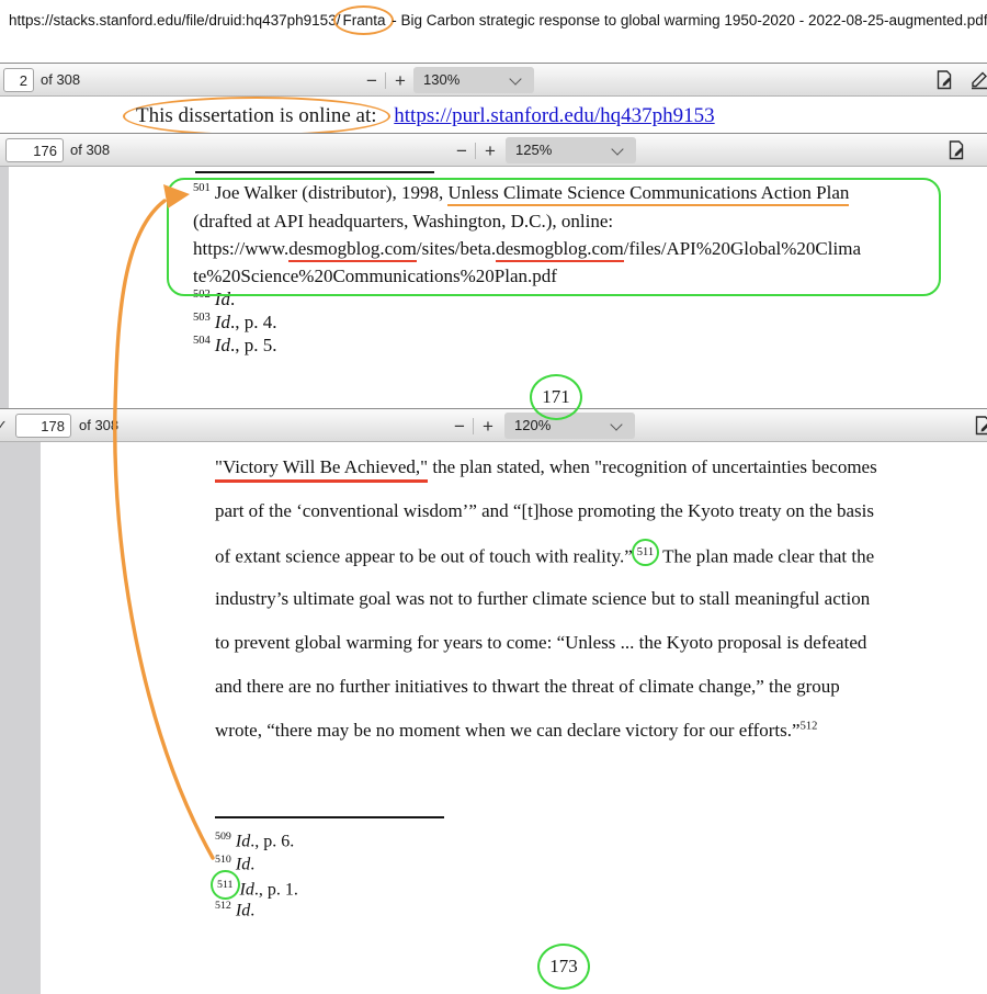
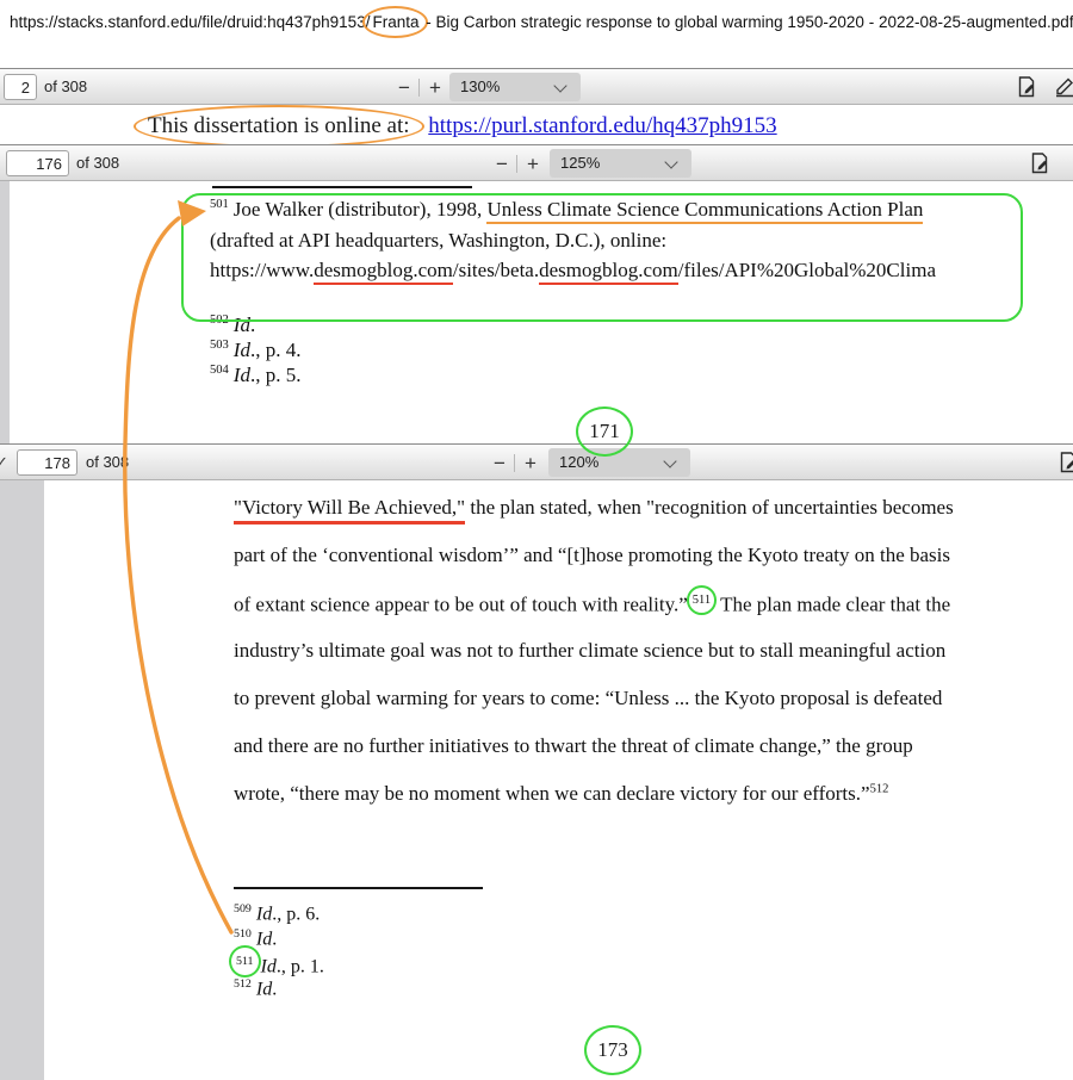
  https://stacks.stanford.edu/file/druid:hq437ph9153/ Franta - Big Carbon strategic response to global warming 1950-2020 - 2022-08-25-augmented.pdf
  2
  of 308
  −
  +
  130%
  This dissertation is online at: https://purl.stanford.edu/hq437ph9153
  176
  of 308
  −
  +
  125%
  501 Joe Walker (distributor), 1998, Unless Climate Science Communications Action Plan
  (drafted at API headquarters, Washington, D.C.), online:
  https://www.desmogblog.com/sites/beta.desmogblog.com/files/API%20Global%20Clima
- te%20Science%20Communications%20Plan.pdf
  502 Id.
  503 Id., p. 4.
  504 Id., p. 5.
  171
  ✓
  178
  of 30
  −
  +
  120%
  "Victory Will Be Achieved," the plan stated, when "recognition of uncertainties becomes
  part of the ‘conventional wisdom’” and “[t]hose promoting the Kyoto treaty on the basis
  of extant science appear to be out of touch with reality.” 511 The plan made clear that the
  industry’s ultimate goal was not to further climate science but to stall meaningful action
  to prevent global warming for years to come: “Unless ... the Kyoto proposal is defeated
  and there are no further initiatives to thwart the threat of climate change,” the group
  wrote, “there may be no moment when we can declare victory for our efforts.”512
  509 Id., p. 6.
  510 Id.
  511 Id., p. 1.
  512 Id.
  173
